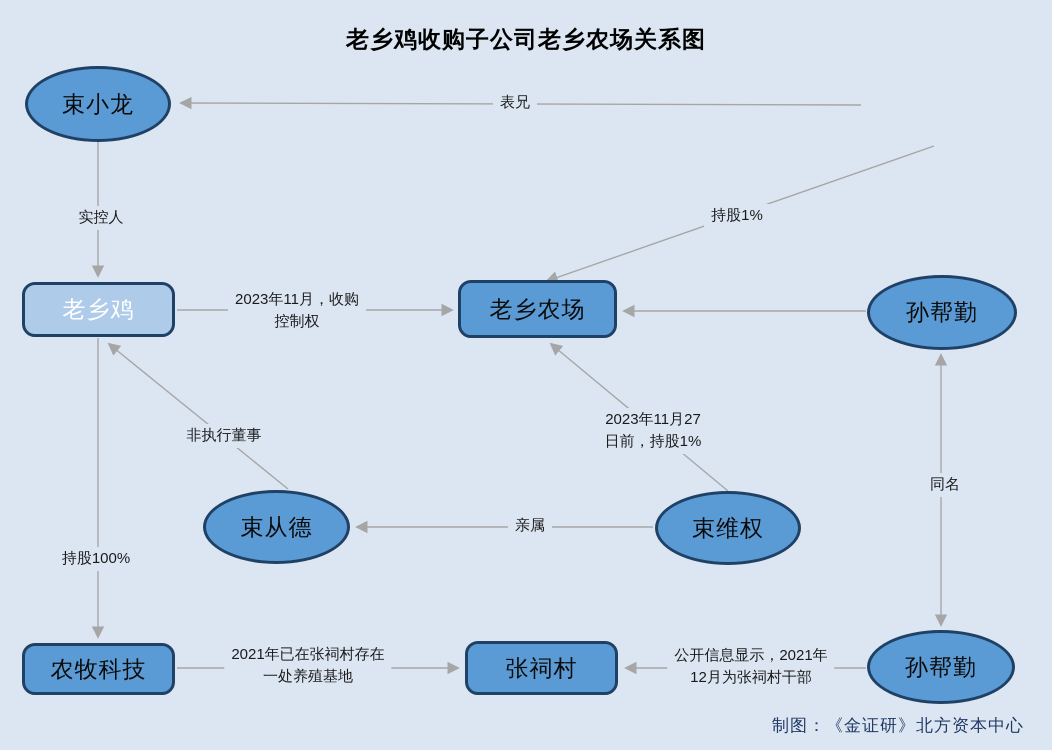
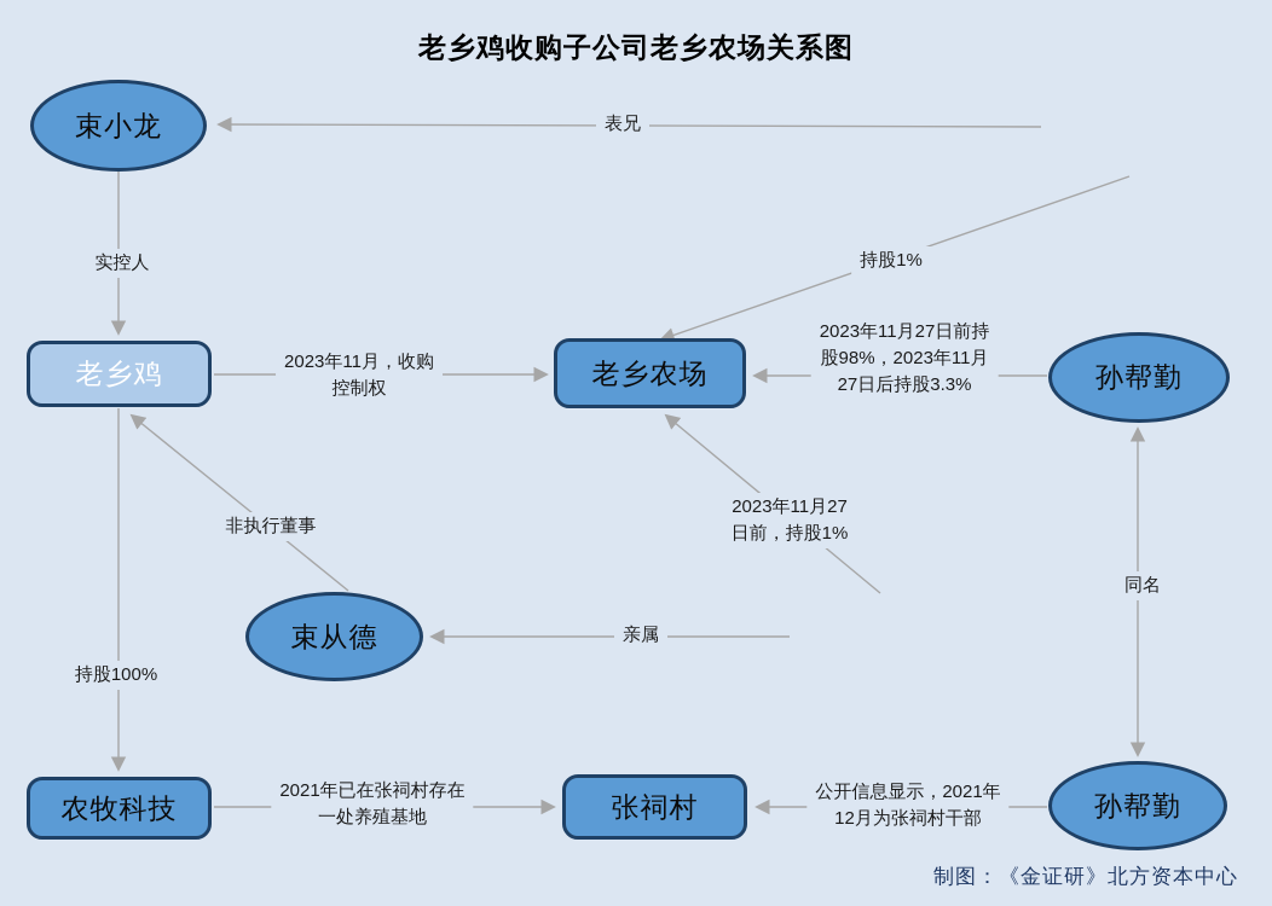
  老乡鸡收购子公司老乡农场关系图
  表兄
  实控人
  2023年11月，收购
  控制权
  持股1%
+ 2023年11月27日前持
+ 股98%，2023年11月
+ 27日后持股3.3%
  2023年11月27
  日前，持股1%
  非执行董事
  亲属
  持股100%
  2021年已在张祠村存在
  一处养殖基地
  公开信息显示，2021年
  12月为张祠村干部
  同名
  束小龙
  老乡鸡
  老乡农场
  孙帮勤
  束从德
- 束维权
  农牧科技
  张祠村
  孙帮勤
  制图：《金证研》北方资本中心
